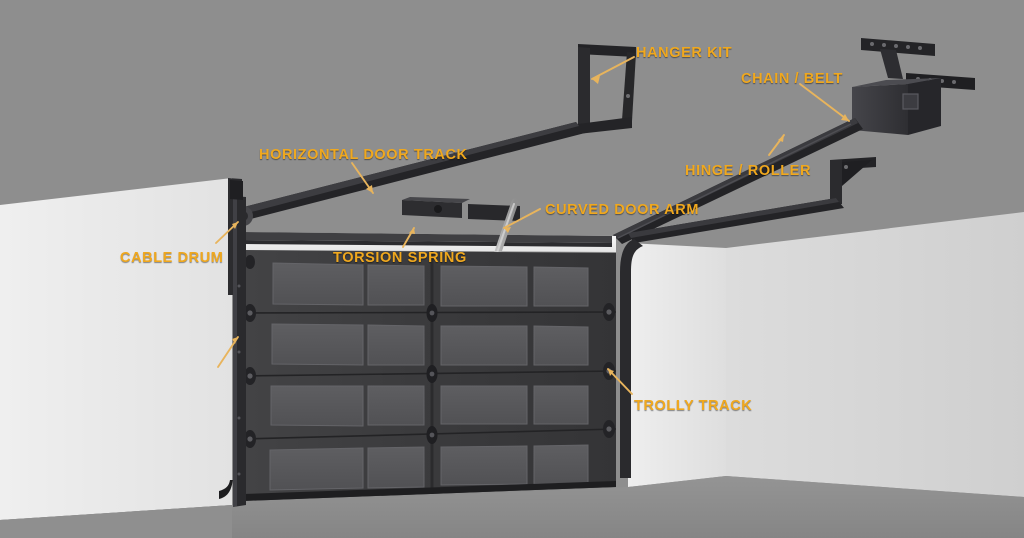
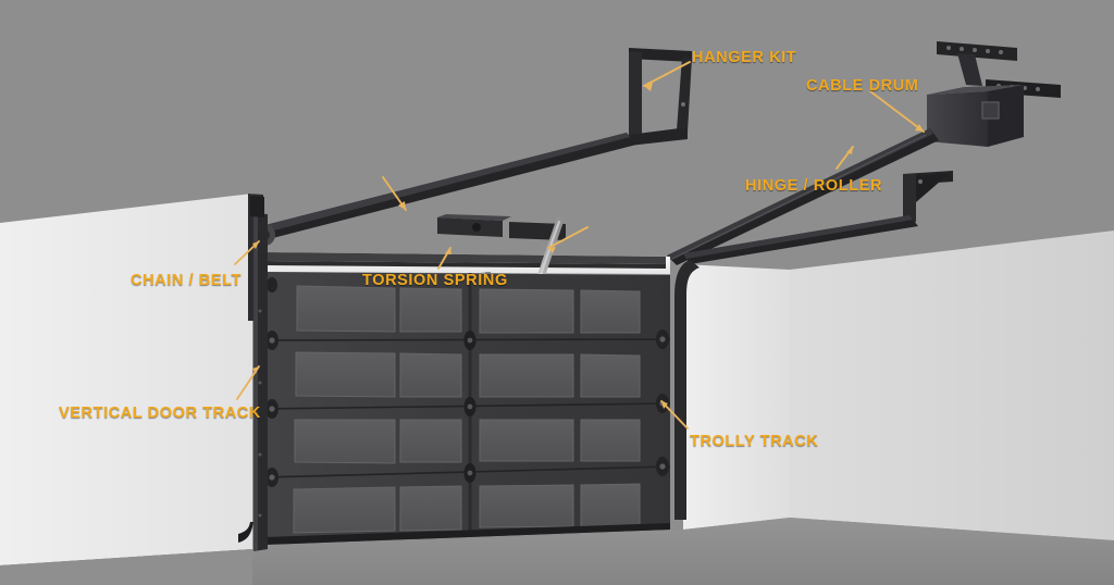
  HANGER KIT
- CHAIN / BELT
+ CABLE DRUM
- HORIZONTAL DOOR TRACK
  HINGE / ROLLER
- CURVED DOOR ARM
- CABLE DRUM
+ CHAIN / BELT
  TORSION SPRING
+ VERTICAL DOOR TRACK
  TROLLY TRACK
